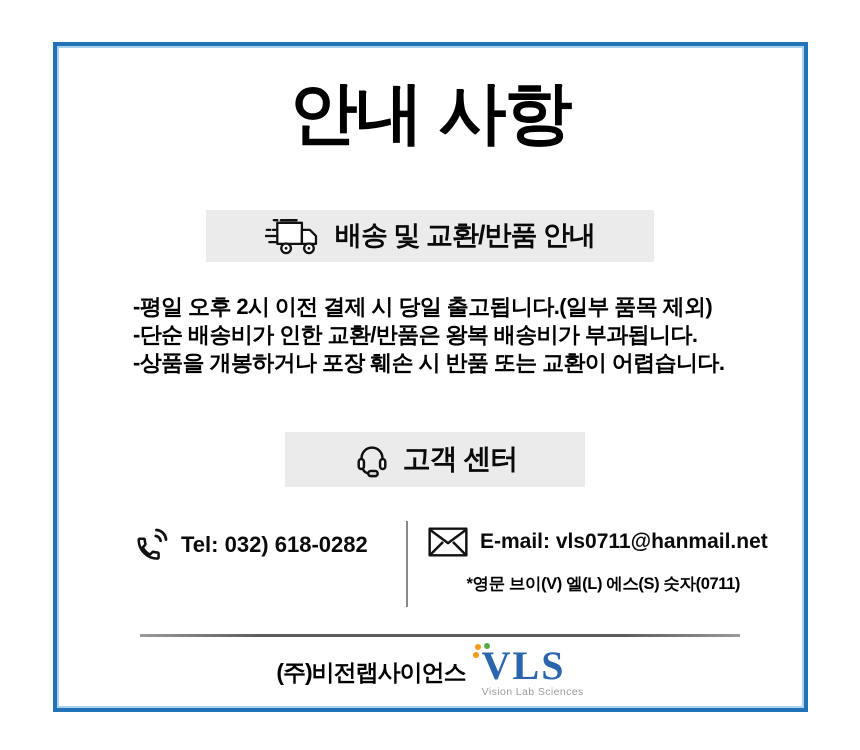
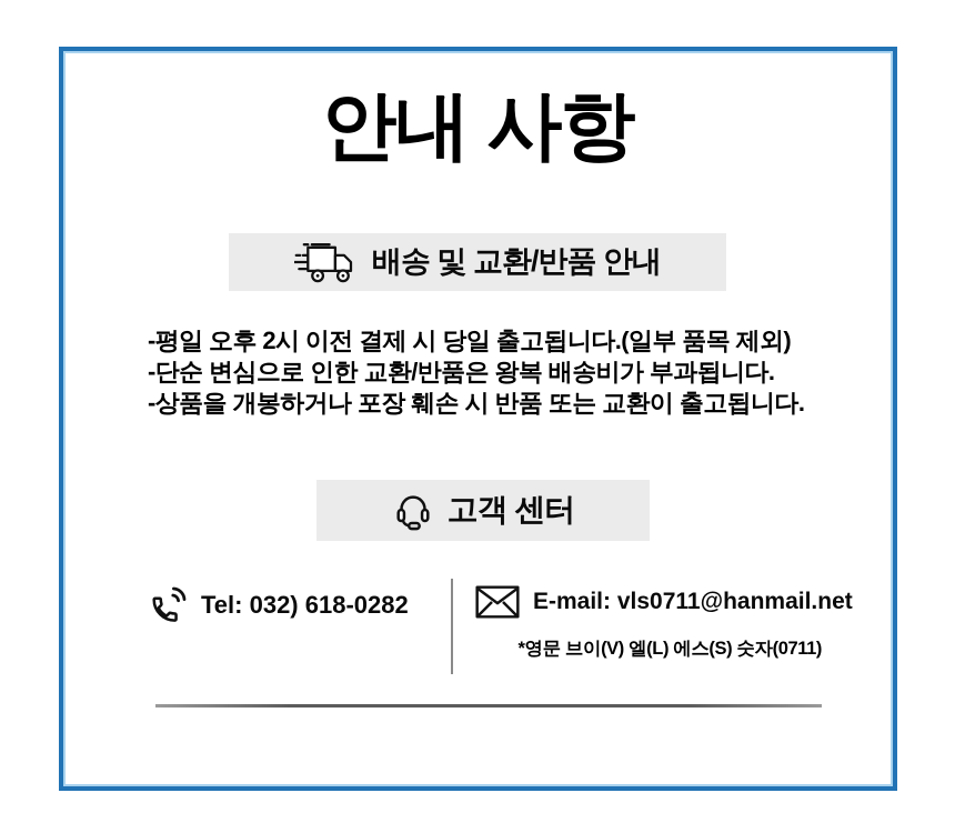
  안내 사항
  배송 및 교환/반품 안내
  -평일 오후 2시 이전 결제 시 당일 출고됩니다.(일부 품목 제외)
- -단순 배송비가 인한 교환/반품은 왕복 배송비가 부과됩니다.
+ -단순 변심으로 인한 교환/반품은 왕복 배송비가 부과됩니다.
- -상품을 개봉하거나 포장 훼손 시 반품 또는 교환이 어렵습니다.
+ -상품을 개봉하거나 포장 훼손 시 반품 또는 교환이 출고됩니다.
  고객 센터
  Tel: 032) 618-0282
  E-mail: vls0711@hanmail.net
  *영문 브이(V) 엘(L) 에스(S) 숫자(0711)
- (주)비전랩사이언스
- VLS
- Vision Lab Sciences
